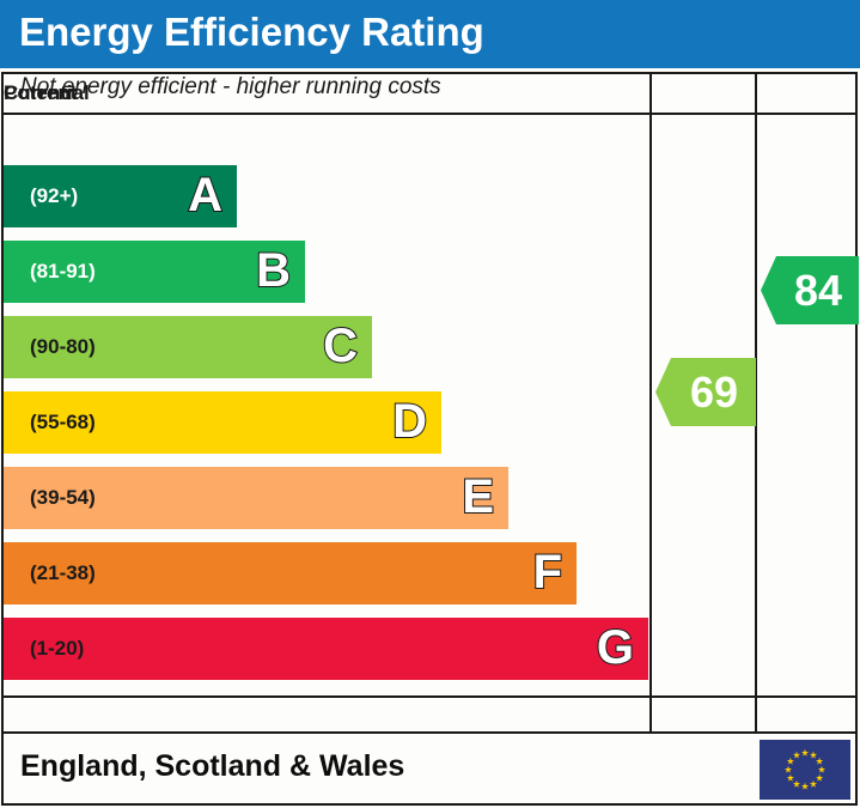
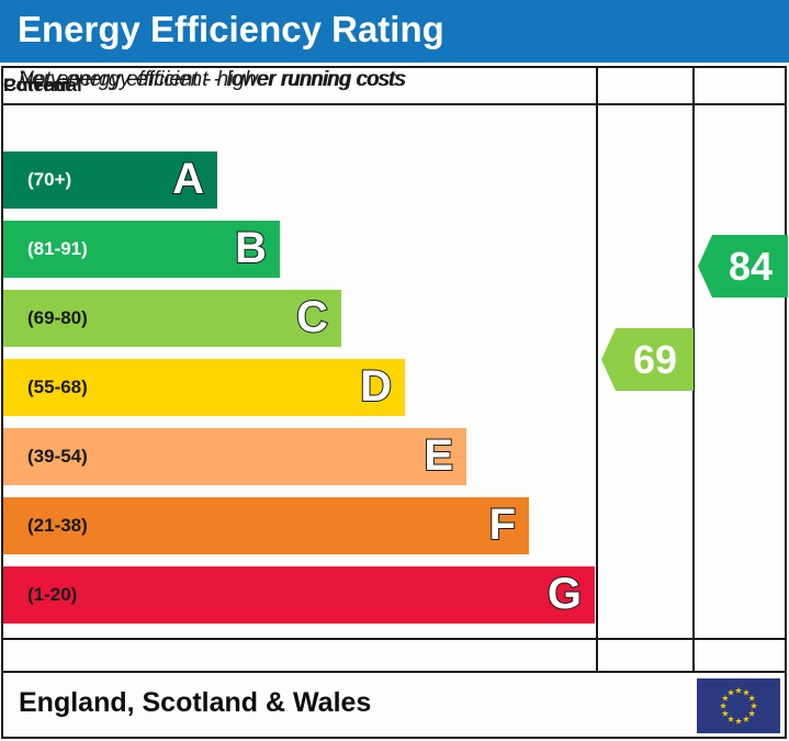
  Energy Efficiency Rating
  Current
  Potential
+ Very energy efficient - lower running costs
- (92+)
+ (70+)
  A
  (81-91)
  B
- (90-80)
+ (69-80)
  C
  (55-68)
  D
  (39-54)
  E
  (21-38)
  F
  (1-20)
  G
  69
  84
  Not energy efficient - higher running costs
  England, Scotland & Wales
